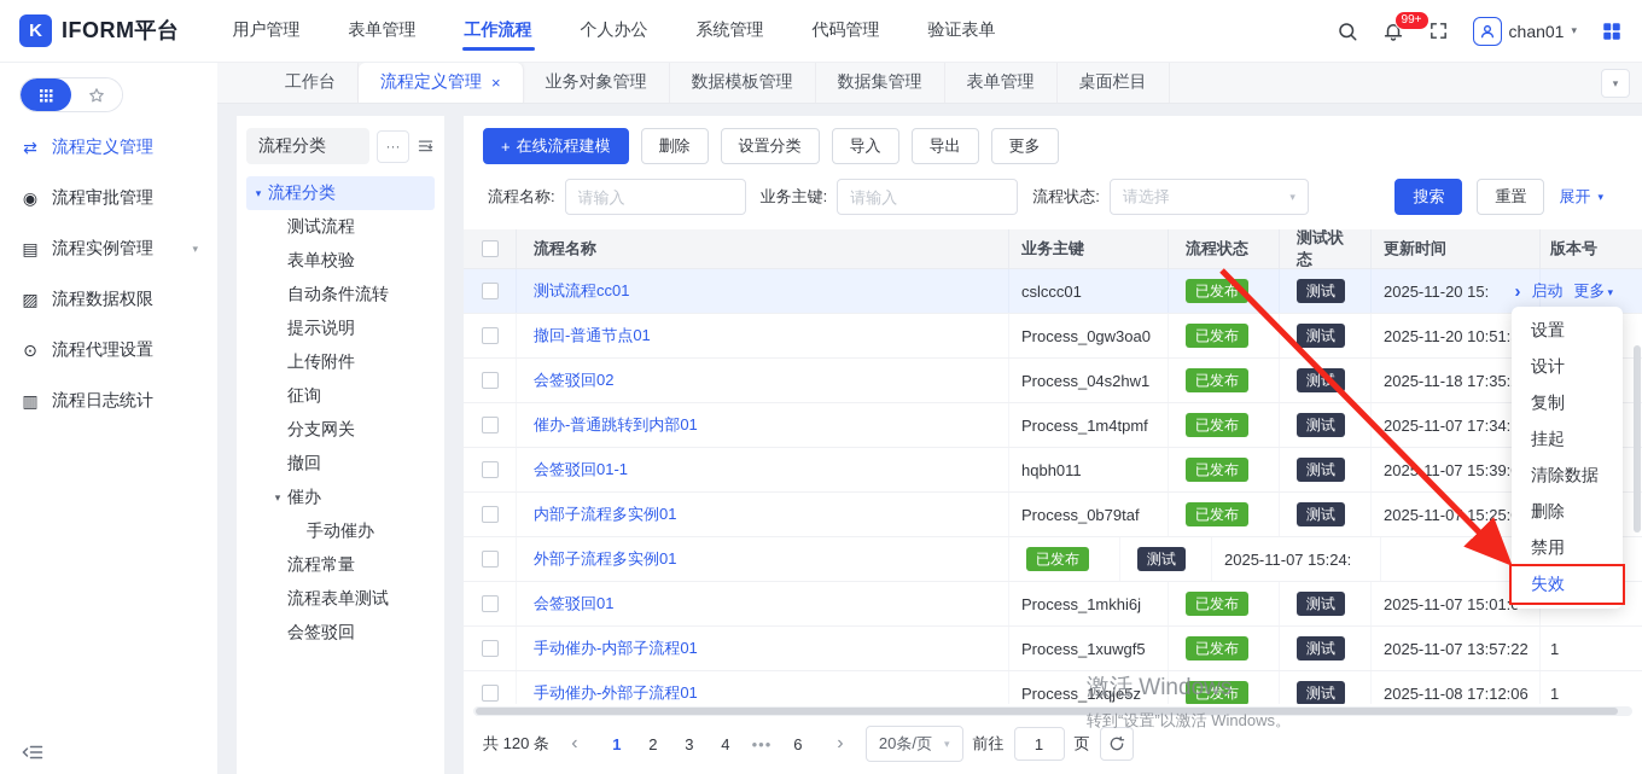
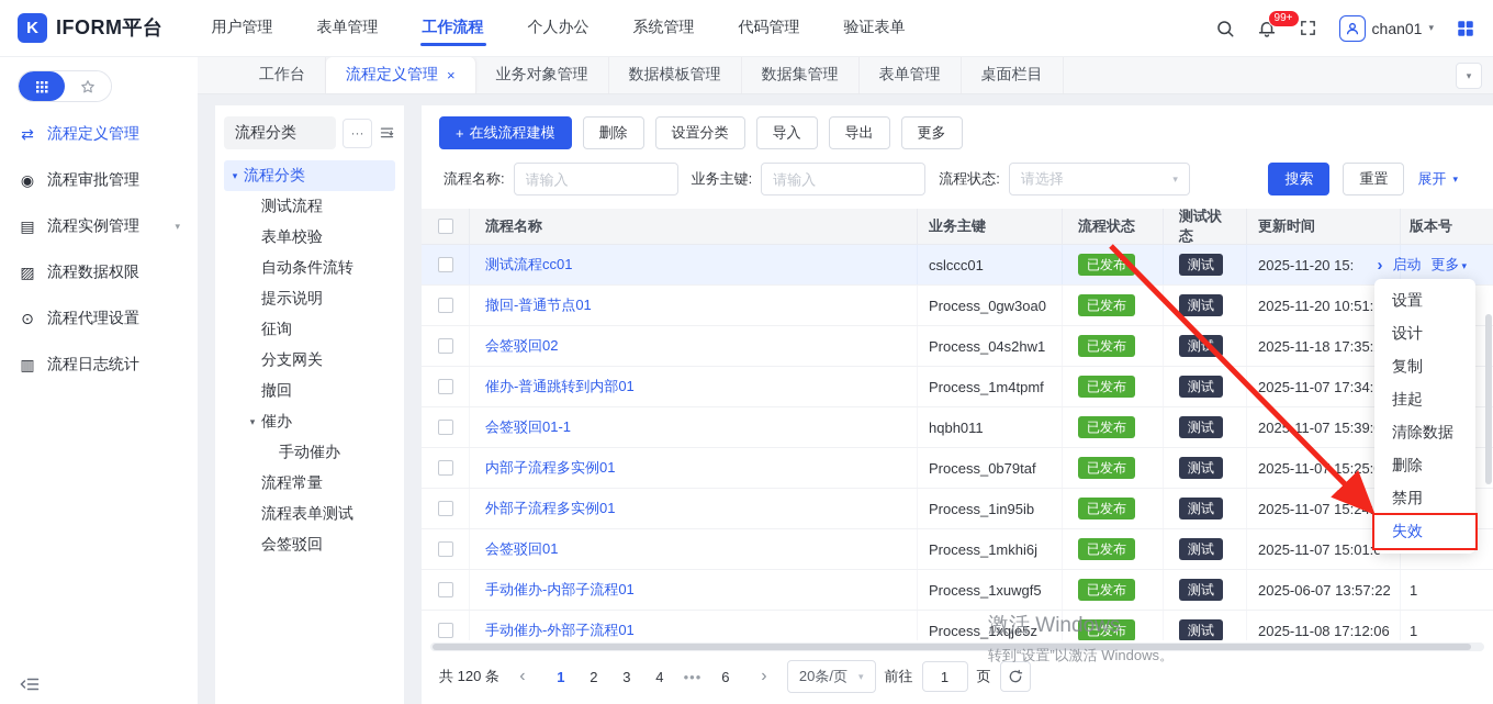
  K
  IFORM平台
  用户管理
  表单管理
  工作流程
  个人办公
  系统管理
  代码管理
  验证表单
  99+
  chan01
  ▾
  ⇄
  流程定义管理
  ◉
  流程审批管理
  ▤
  流程实例管理
  ▾
  ▨
  流程数据权限
  ⊙
  流程代理设置
  ▥
  流程日志统计
  工作台
  流程定义管理
  ×
  业务对象管理
  数据模板管理
  数据集管理
  表单管理
  桌面栏目
  ▾
  流程分类
  ···
  ▾
  流程分类
  测试流程
  表单校验
  自动条件流转
  提示说明
- 上传附件
  征询
  分支网关
  撤回
  ▾
  催办
  手动催办
  流程常量
  流程表单测试
  会签驳回
  +
  在线流程建模
  删除
  设置分类
  导入
  导出
  更多
  流程名称:
  请输入
  业务主键:
  请输入
  流程状态:
  请选择
  ▾
  搜索
  重置
  展开
  ▾
  流程名称
  业务主键
  流程状态
  测试状态
  更新时间
  版本号
  测试流程cc01
  cslccc01
  已发布
  测试
  2025-11-20 15:
  ›
  启动
  更多 ▾
  撤回-普通节点01
  Process_0gw3oa0
  已发布
  测试
  2025-11-20 10:51:
  会签驳回02
  Process_04s2hw1
  已发布
  2025-11-18 17:35:
  催办-普通跳转到内部01
  Process_1m4tpmf
  已发布
  测试
  2025-11-07 17:34:
  会签驳回01-1
  hqbh011
  已发布
  测试
  20211-07 15:39:
  内部子流程多实例01
  Process_0b79taf
  已发布
  测试
  2025-11-0 15:25:
  外部子流程多实例01
+ Process_1in95ib
  已发布
  测试
  2025-11-07 15:24:
  会签驳回01
  Process_1mkhi6j
  已发布
  测试
  2025-11-07 15:01:
  手动催办-内部子流程01
  Process_1xuwgf5
  已发布
  测试
- 2025-11-07 13:57:22
+ 2025-06-07 13:57:22
  1
  手动催办-外部子流程01
  Process_1xqje5z
  已发布
  测试
  2025-11-08 17:12:06
  1
  共 120 条
  ‹
  1
  2
  3
  4
  •••
  6
  ›
  20条/页
  ▾
  前往
  1
  页
  设置
  设计
  复制
  挂起
  清除数据
  删除
  禁用
  失效
  激活 Windows
  转到“设置”以激活 Windows。
